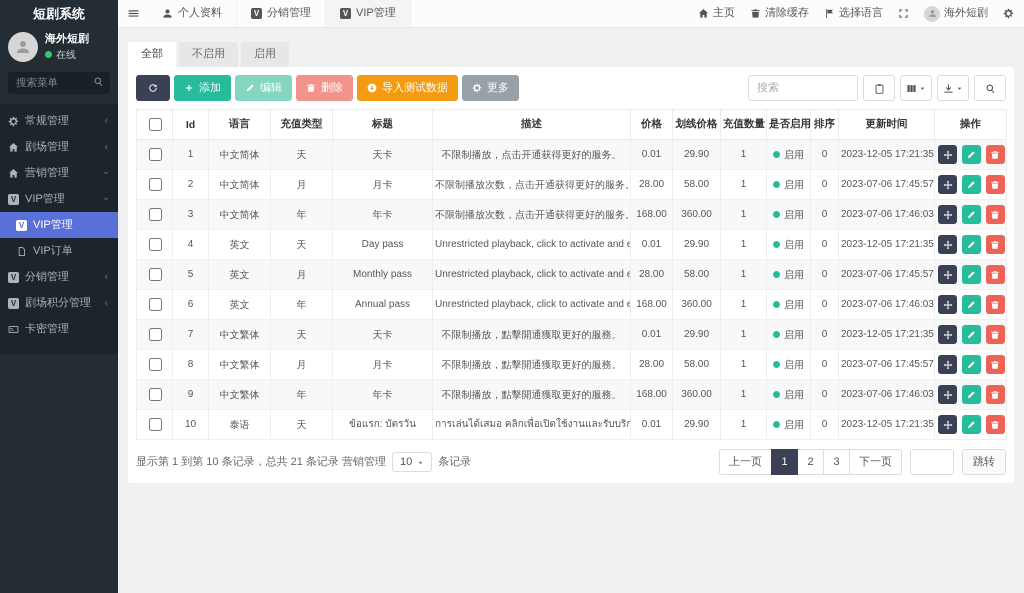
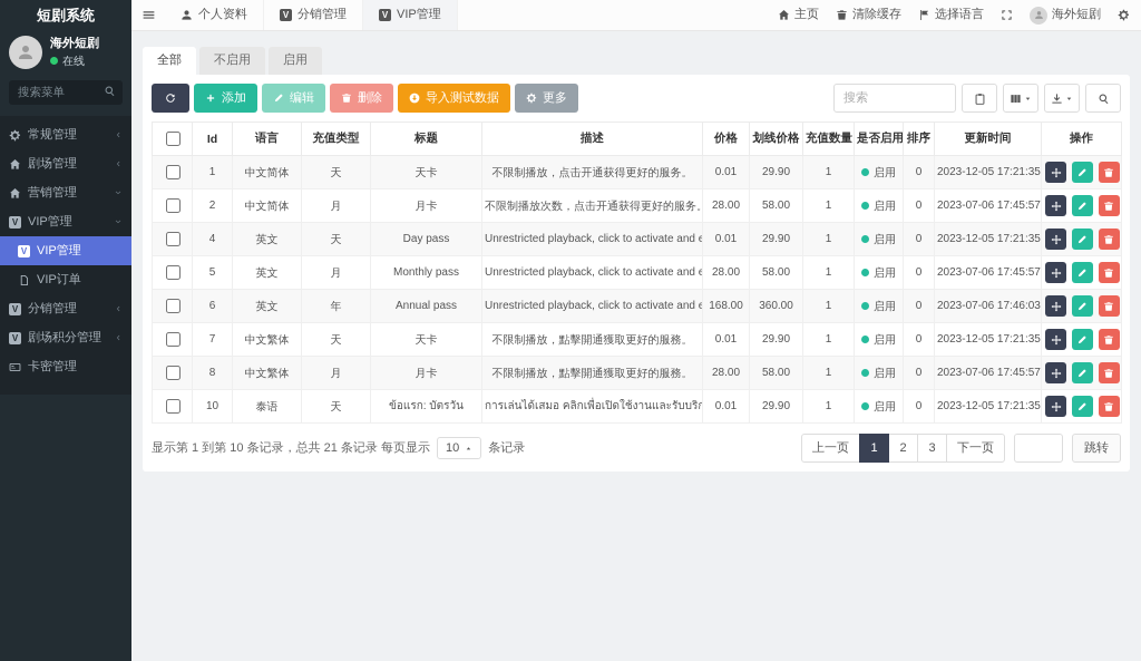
  短剧系统
  海外短剧
  在线
  搜索菜单
  常规管理
  剧场管理
  营销管理
  V
  VIP管理
  V
  VIP管理
  VIP订单
  V
  分销管理
  V
  剧场积分管理
  卡密管理
  个人资料
  V
  分销管理
  V
  VIP管理
  主页
  清除缓存
  选择语言
  海外短剧
  全部
  不启用
  启用
  添加
  编辑
  删除
  导入测试数据
  更多
  搜索
  	Id	语言	充值类型	标题	描述	价格	划线价格	充值数量	是否启用	排序	更新时间	操作
  	1	中文简体	天	天卡	不限制播放，点击开通获得更好的服务。	0.01	29.90	1	启用	0	2023-12-05 17:21:35
  	2	中文简体	月	月卡	不限制播放次数，点击开通获得更好的服务。	28.00	58.00	1	启用	0	2023-07-06 17:45:57
- 	3	中文简体	年	年卡	不限制播放次数，点击开通获得更好的服务。	168.00	360.00	1	启用	0	2023-07-06 17:46:03
  	4	英文	天	Day pass	Unrestricted playback, click to activate and e	0.01	29.90	1	启用	0	2023-12-05 17:21:35
  	5	英文	月	Monthly pass	Unrestricted playback, click to activate and e	28.00	58.00	1	启用	0	2023-07-06 17:45:57
  	6	英文	年	Annual pass	Unrestricted playback, click to activate and e	168.00	360.00	1	启用	0	2023-07-06 17:46:03
  	7	中文繁体	天	天卡	不限制播放，點擊開通獲取更好的服務。	0.01	29.90	1	启用	0	2023-12-05 17:21:35
  	8	中文繁体	月	月卡	不限制播放，點擊開通獲取更好的服務。	28.00	58.00	1	启用	0	2023-07-06 17:45:57
- 	9	中文繁体	年	年卡	不限制播放，點擊開通獲取更好的服務。	168.00	360.00	1	启用	0	2023-07-06 17:46:03
  	10	泰语	天	ข้อแรก: บัตรวัน	การเล่นได้เสมอ คลิกเพื่อเปิดใช้งานและรับบริก	0.01	29.90	1	启用	0	2023-12-05 17:21:35
- 显示第 1 到第 10 条记录，总共 21 条记录 营销管理
+ 显示第 1 到第 10 条记录，总共 21 条记录 每页显示
  10
  条记录
  上一页
  1
  2
  3
  下一页
  跳转
